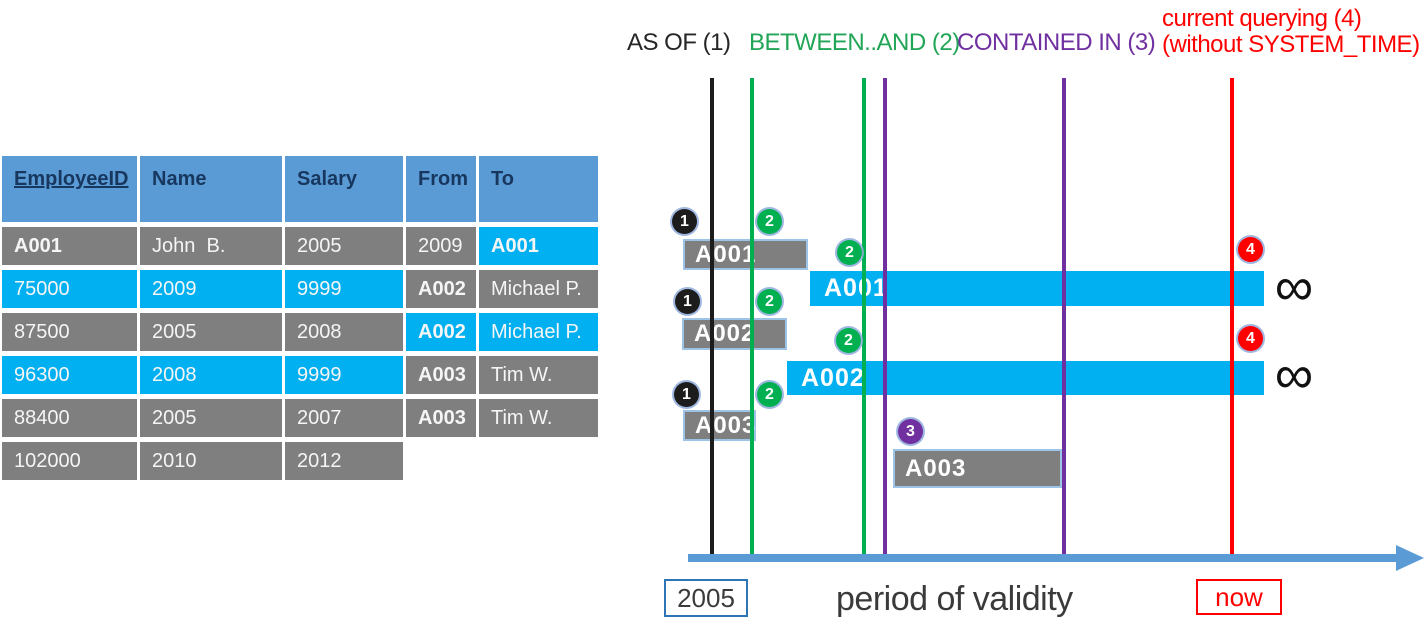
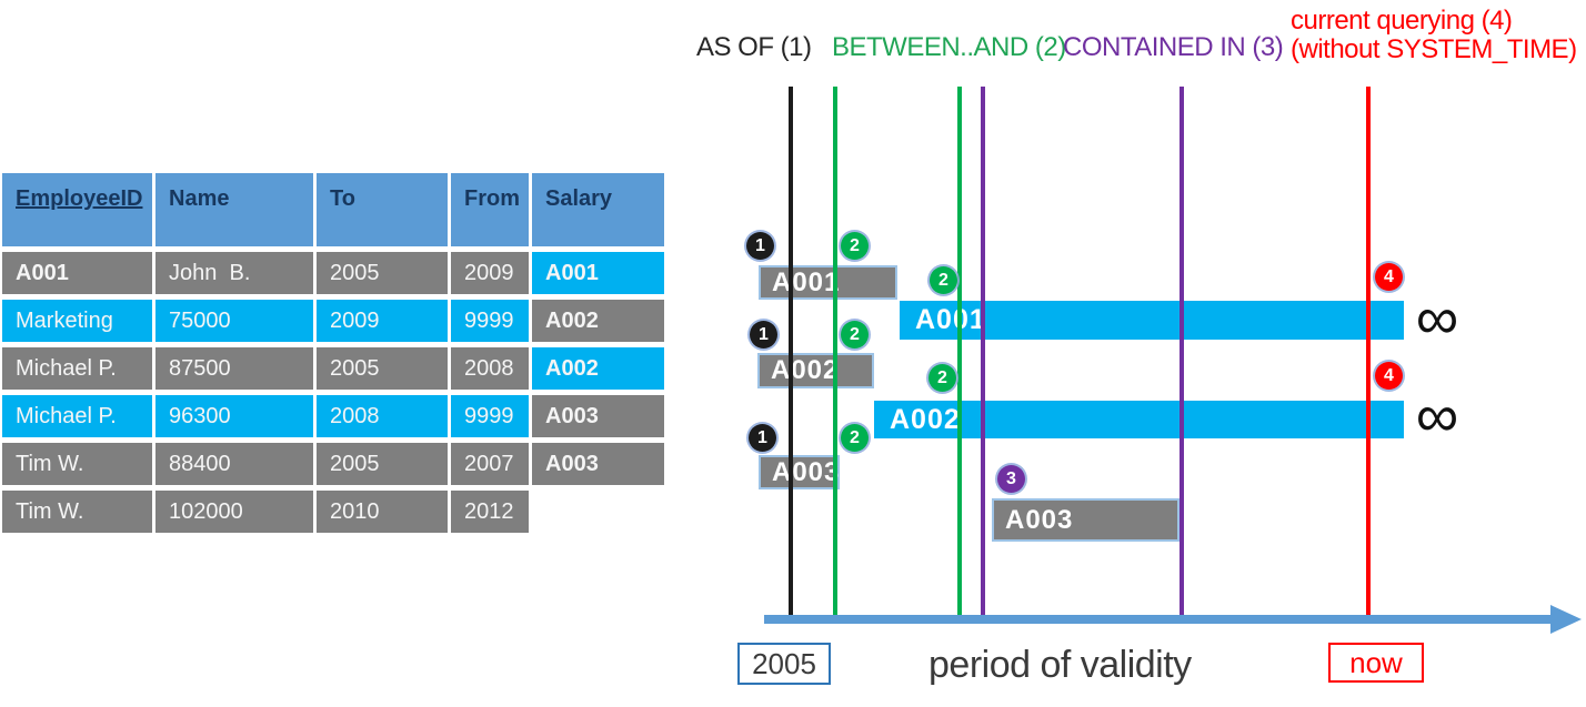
  EmployeeID
  Name
- Salary
+ To
  From
- To
+ Salary
  A001
  John B.
  2005
  2009
  A001
+ Marketing
  75000
  2009
  9999
  A002
  Michael P.
  87500
  2005
  2008
  A002
  Michael P.
  96300
  2008
  9999
  A003
  Tim W.
  88400
  2005
  2007
  A003
  Tim W.
  102000
  2010
  2012
  AS OF (1)
  BETWEEN..AND (2)
  CONTAINED IN (3)
  current querying (4)
  (without SYSTEM_TIME)
  2005
  period of validity
  now
  A00
  A01
  A002
  A002
  A00
  A003
  1
  2
  2
  1
  2
  2
  1
  2
  3
  4
  4
  ∞
  ∞
